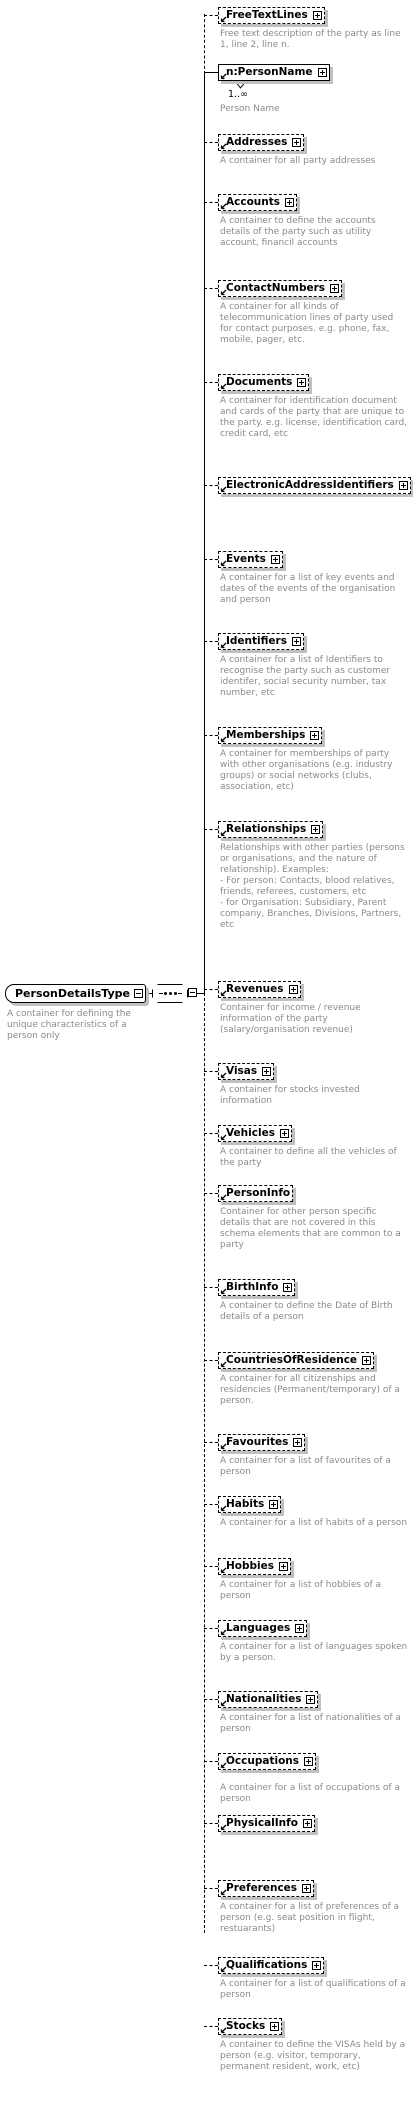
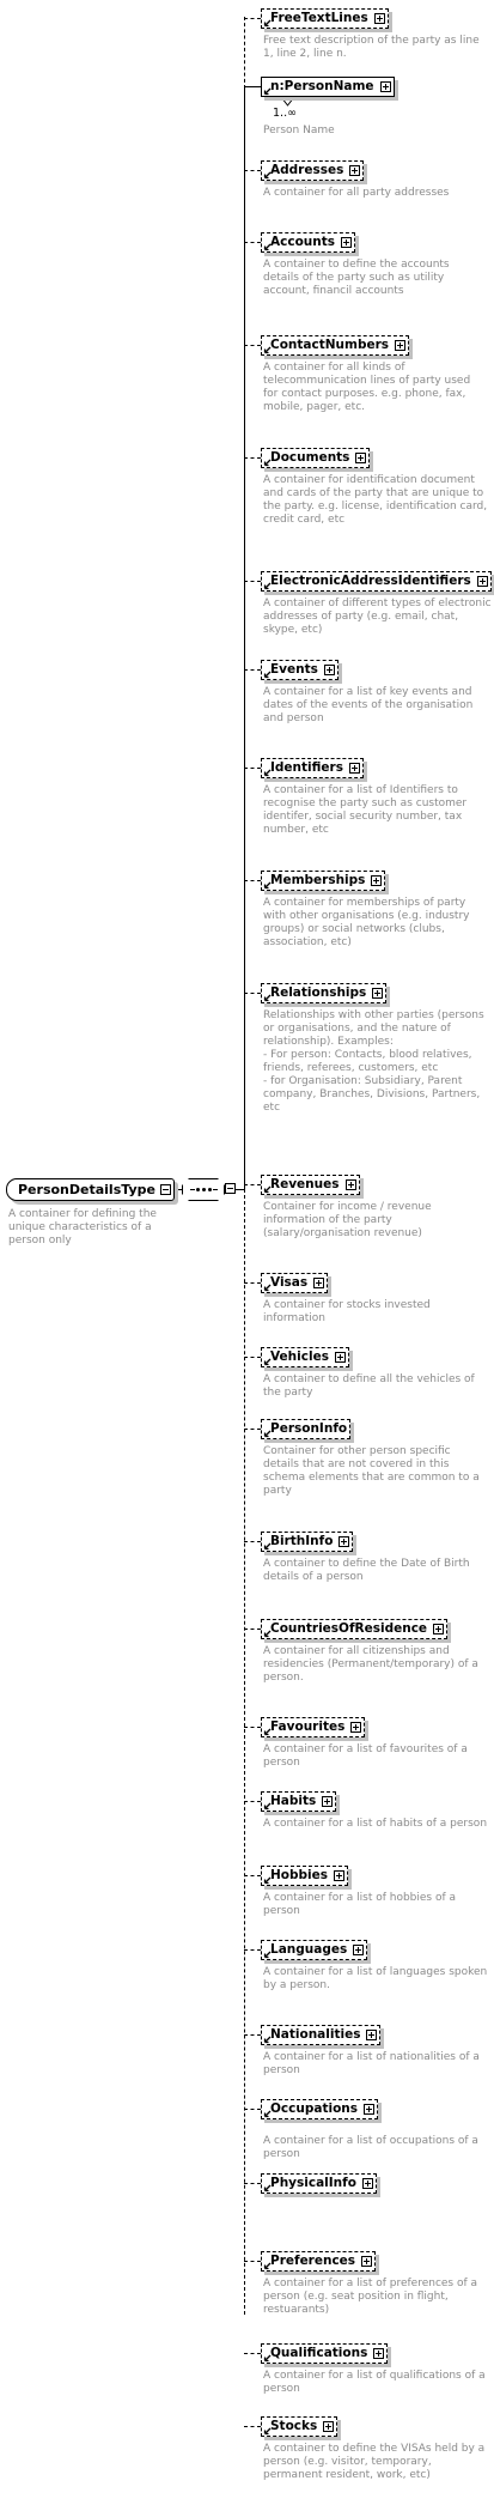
  PersonDetailsType
  A container for defining the unique characteristics of a person only
  FreeTextLines
  Free text description of the party as line 1, line 2, line n.
  n:PersonName
  1..∞
  Person Name
  Addresses
  A container for all party addresses
  Accounts
  A container to define the accounts details of the party such as utility account, financil accounts
  ContactNumbers
  A container for all kinds of telecommunication lines of party used for contact purposes. e.g. phone, fax, mobile, pager, etc.
  Documents
  A container for identification document and cards of the party that are unique to the party. e.g. license, identification card, credit card, etc
  ElectronicAddressIdentifiers
+ A container of different types of electronic addresses of party (e.g. email, chat, skype, etc)
  Events
  A container for a list of key events and dates of the events of the organisation and person
  Identifiers
  A container for a list of Identifiers to recognise the party such as customer identifer, social security number, tax number, etc
  Memberships
  A container for memberships of party with other organisations (e.g. industry groups) or social networks (clubs, association, etc)
  Relationships
  Relationships with other parties (persons or organisations, and the nature of relationship). Examples:
  - For person: Contacts, blood relatives, friends, referees, customers, etc
  - for Organisation: Subsidiary, Parent company, Branches, Divisions, Partners, etc
  Revenues
  Container for income / revenue information of the party (salary/organisation revenue)
  Visas
  A container for stocks invested information
  Vehicles
  A container to define all the vehicles of the party
  PersonInfo
  Container for other person specific details that are not covered in this schema elements that are common to a party
  BirthInfo
  A container to define the Date of Birth details of a person
  CountriesOfResidence
  A container for all citizenships and residencies (Permanent/temporary) of a person.
  Favourites
  A container for a list of favourites of a person
  Habits
  A container for a list of habits of a person
  Hobbies
  A container for a list of hobbies of a person
  Languages
  A container for a list of languages spoken by a person.
  Nationalities
  A container for a list of nationalities of a person
  Occupations
  A container for a list of occupations of a person
  PhysicalInfo
  Preferences
  A container for a list of preferences of a person (e.g. seat position in flight, restuarants)
  Qualifications
  A container for a list of qualifications of a person
  Stocks
  A container to define the VISAs held by a person (e.g. visitor, temporary, permanent resident, work, etc)
